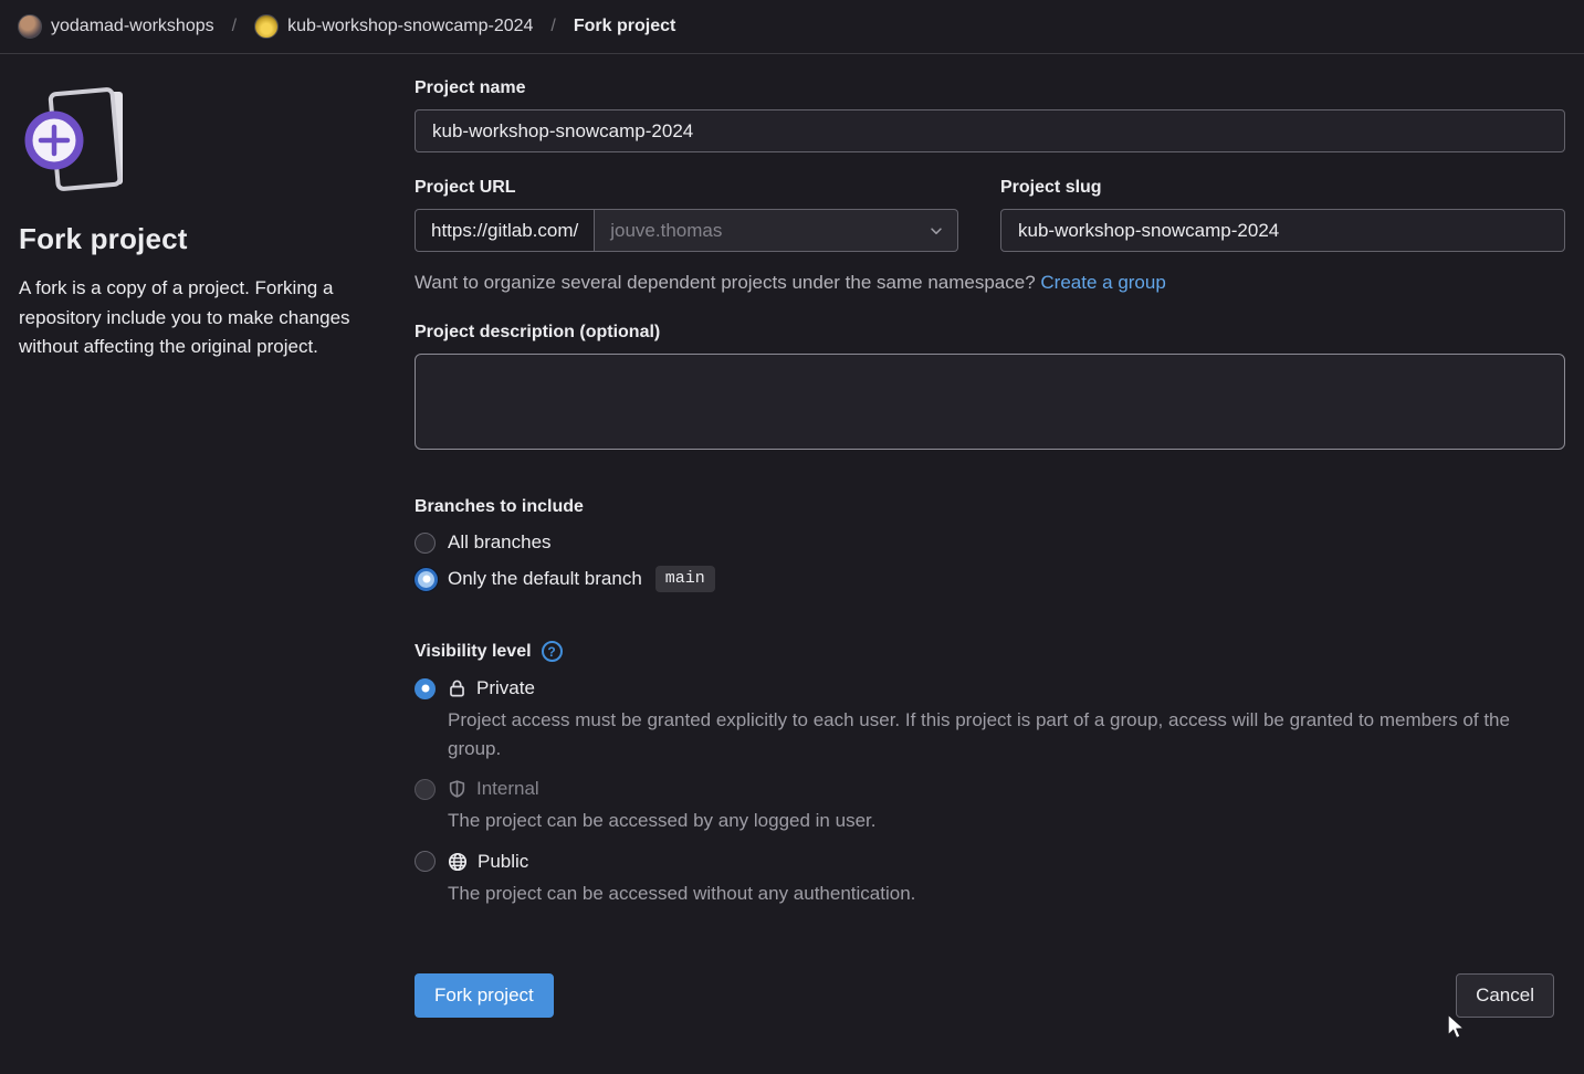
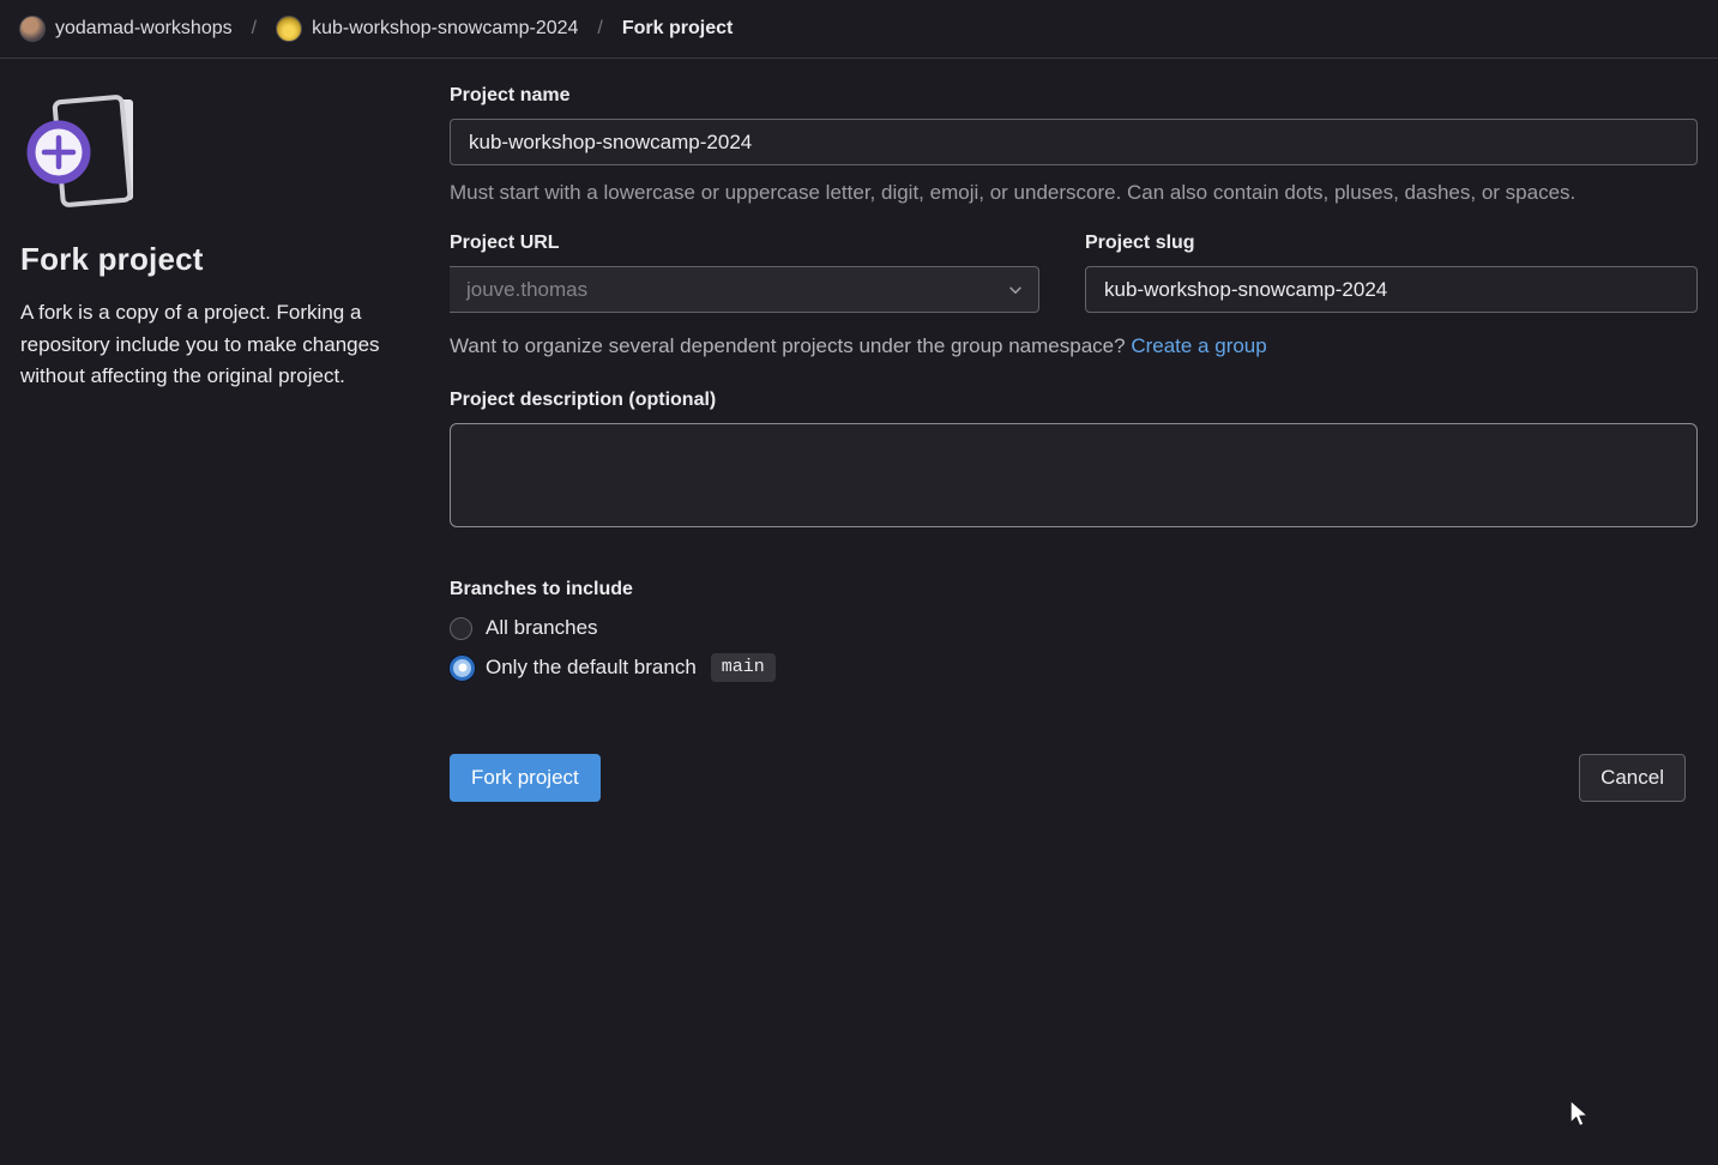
  yodamad-workshops
  /
  kub-workshop-snowcamp-2024
  /
  Fork project
  Fork project
  A fork is a copy of a project. Forking a repository include you to make changes without affecting the original project.
  Project name
  kub-workshop-snowcamp-2024
+ Must start with a lowercase or uppercase letter, digit, emoji, or underscore. Can also contain dots, pluses, dashes, or spaces.
  Project URL
- https://gitlab.com/
  jouve.thomas
  Project slug
  kub-workshop-snowcamp-2024
- Want to organize several dependent projects under the same namespace? Create a group
+ Want to organize several dependent projects under the group namespace? Create a group
  Project description (optional)
  Branches to include
  All branches
  Only the default branch
  main
- Visibility level
- ?
- Private
- Project access must be granted explicitly to each user. If this project is part of a group, access will be granted to members of the group.
- Internal
- The project can be accessed by any logged in user.
- Public
- The project can be accessed without any authentication.
  Fork project
  Cancel
